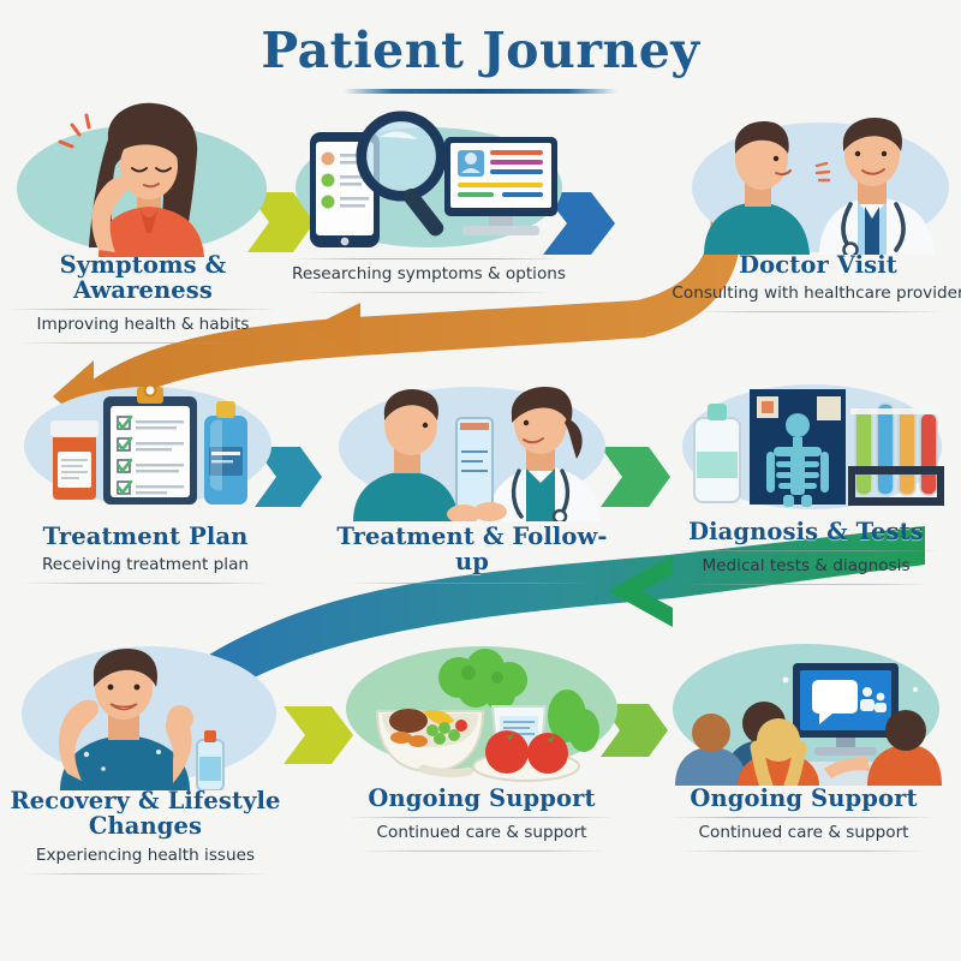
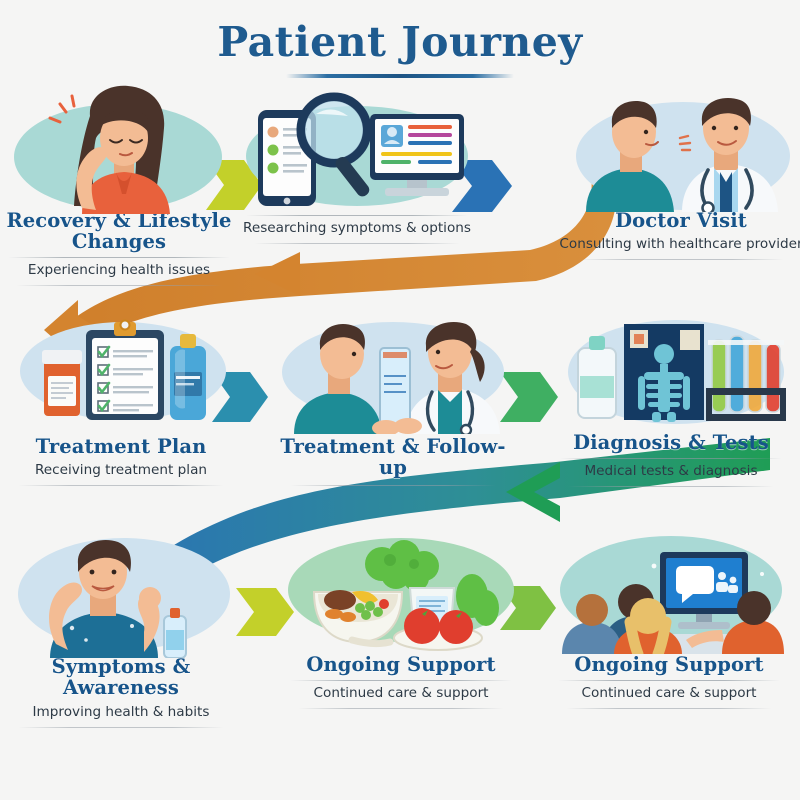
  Patient Journey
- Symptoms & Awareness
+ Recovery & Lifestyle Changes
- Improving health & habits
+ Experiencing health issues
  Researching symptoms & options
  Doctor Visit
  Consulting with healthcare provide
  Treatment Plan
  Receiving treatment plan
  Treatment & Follow-up
  Diagnosis & Tests
  Medical tests & diagnosis
- Recovery & Lifestyle Changes
+ Symptoms & Awareness
- Experiencing health issues
+ Improving health & habits
  Ongoing Support
  Continued care & support
  Ongoing Support
  Continued care & support
